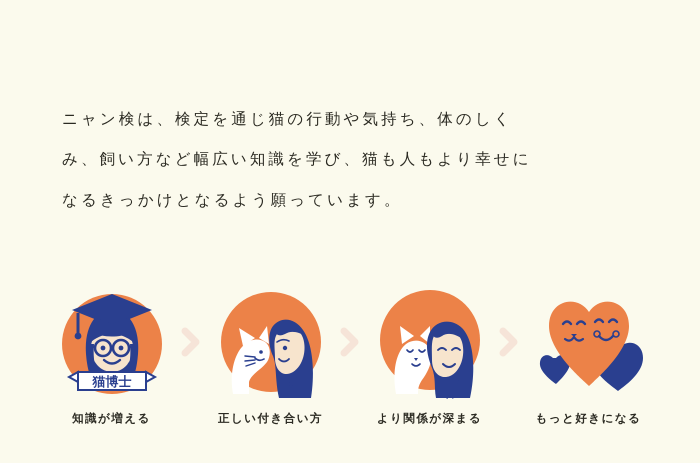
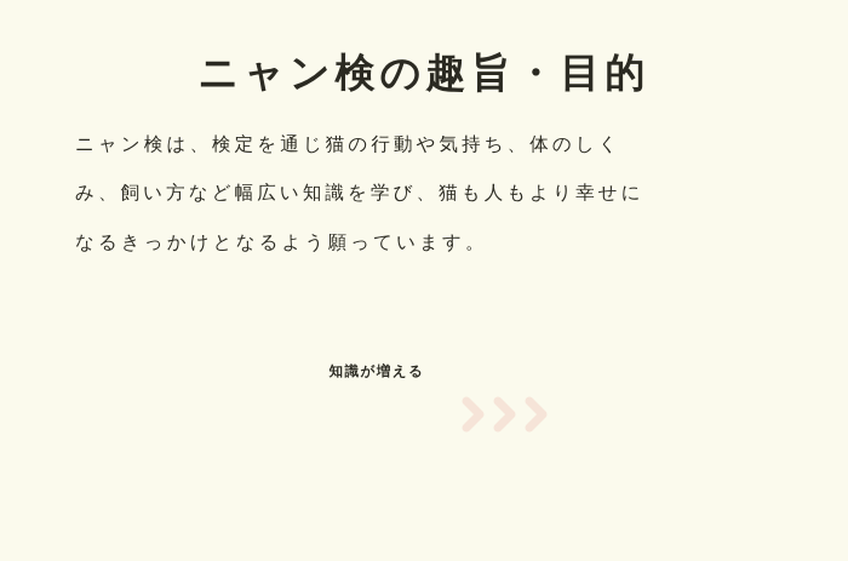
+ ニャン検の趣旨・目的
  ニャン検は、検定を通じ猫の行動や気持ち、体のしく
  み、飼い方など幅広い知識を学び、猫も人もより幸せに
  なるきっかけとなるよう願っています。
- 猫博士
  知識が増える
- 正しい付き合い方
- より関係が深まる
- もっと好きになる
